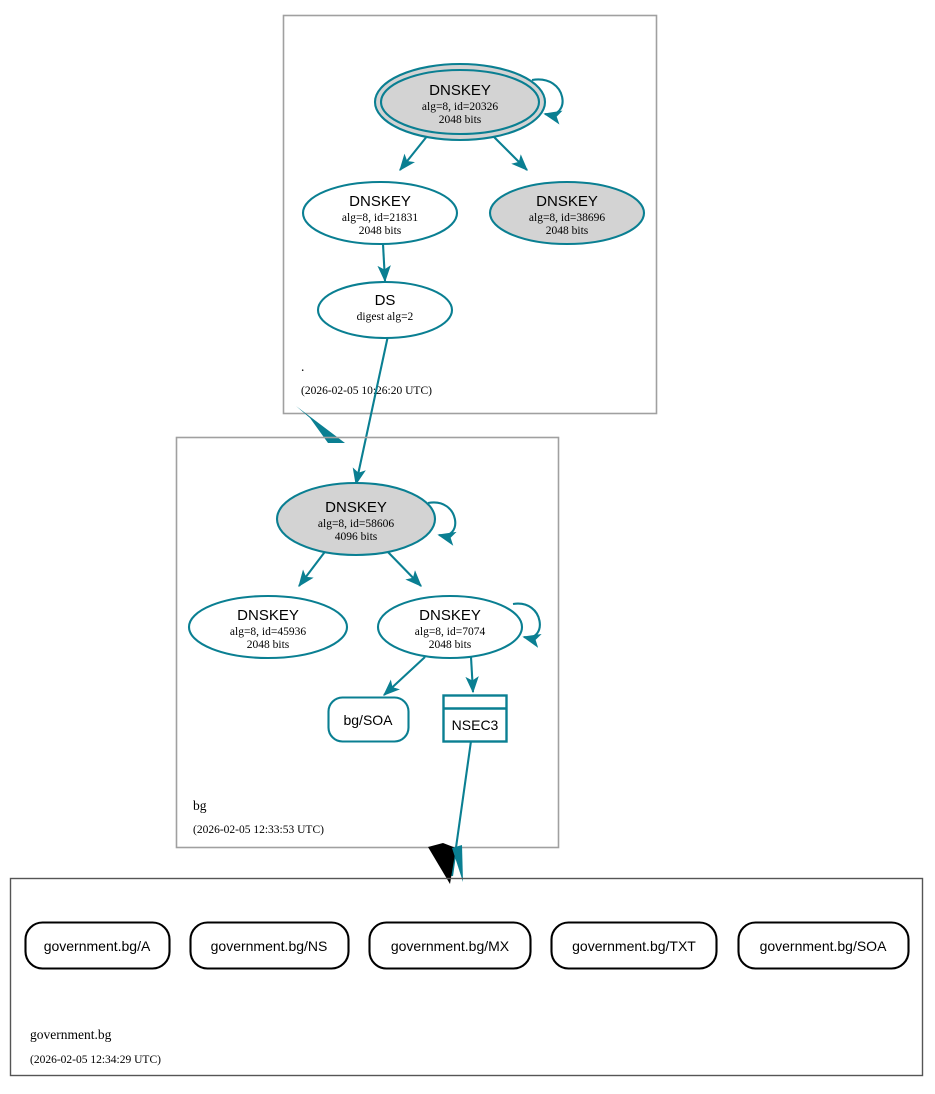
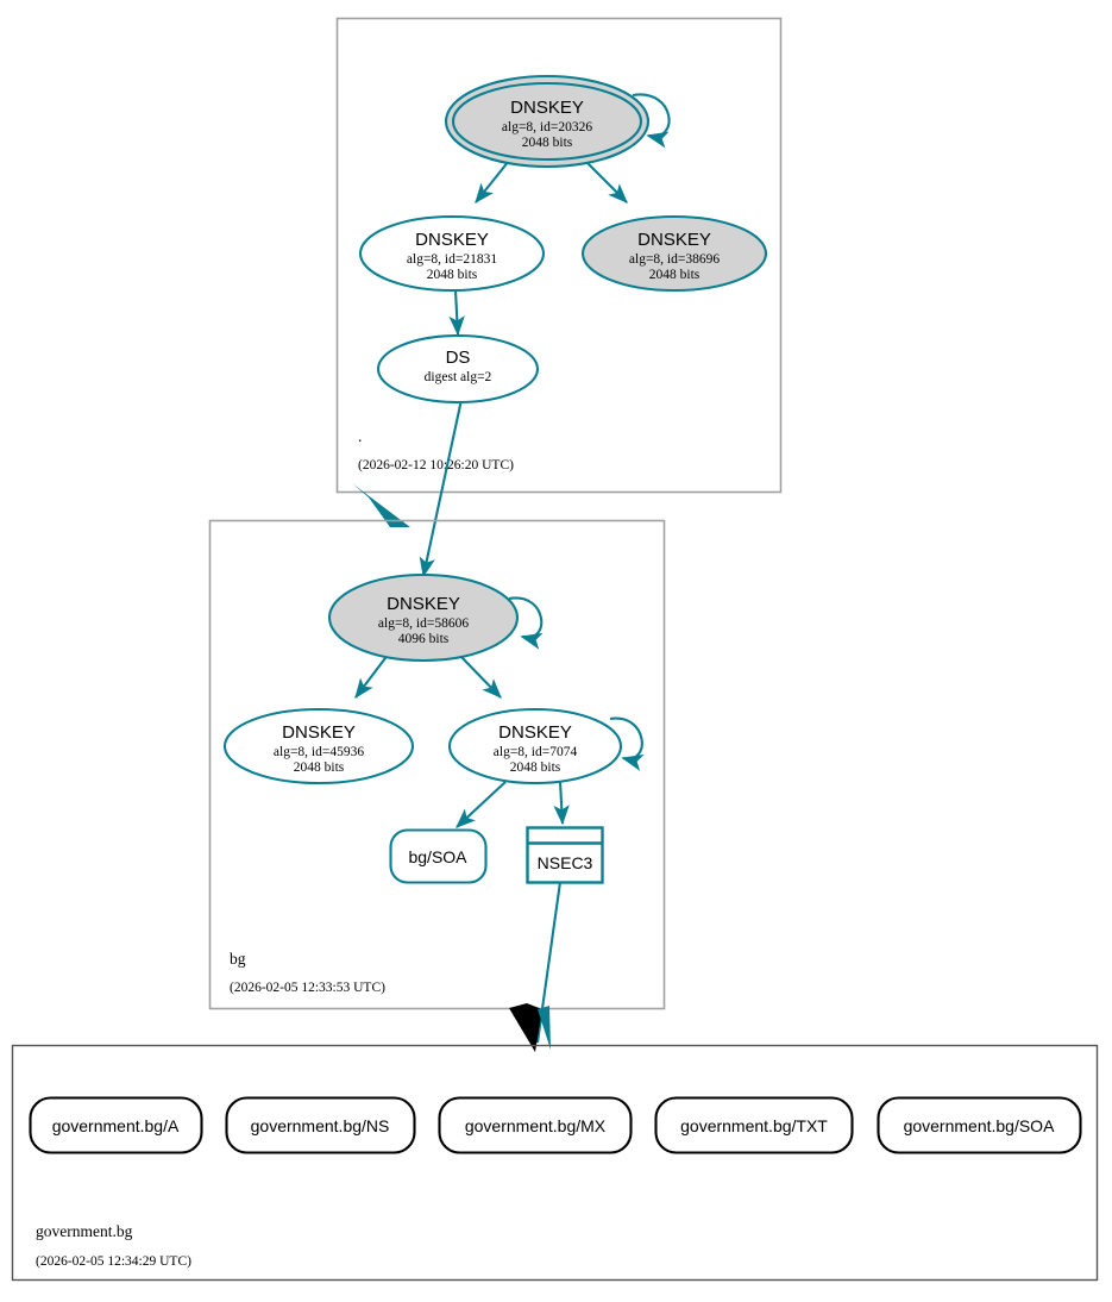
  .
- (2026-02-05 10:26:20 UTC)
+ (2026-02-12 10:26:20 UTC)
  DNSKEY
  alg=8, id=20326
  2048 bits
  DNSKEY
  alg=8, id=21831
  2048 bits
  DNSKEY
  alg=8, id=38696
  2048 bits
  DS
  digest alg=2
  bg
  (2026-02-05 12:33:53 UTC)
  DNSKEY
  alg=8, id=58606
  4096 bits
  DNSKEY
  alg=8, id=45936
  2048 bits
  DNSKEY
  alg=8, id=7074
  2048 bits
  bg/SOA
  NSEC3
  government.bg
  (2026-02-05 12:34:29 UTC)
  government.bg/A
  government.bg/NS
  government.bg/MX
  government.bg/TXT
  government.bg/SOA
